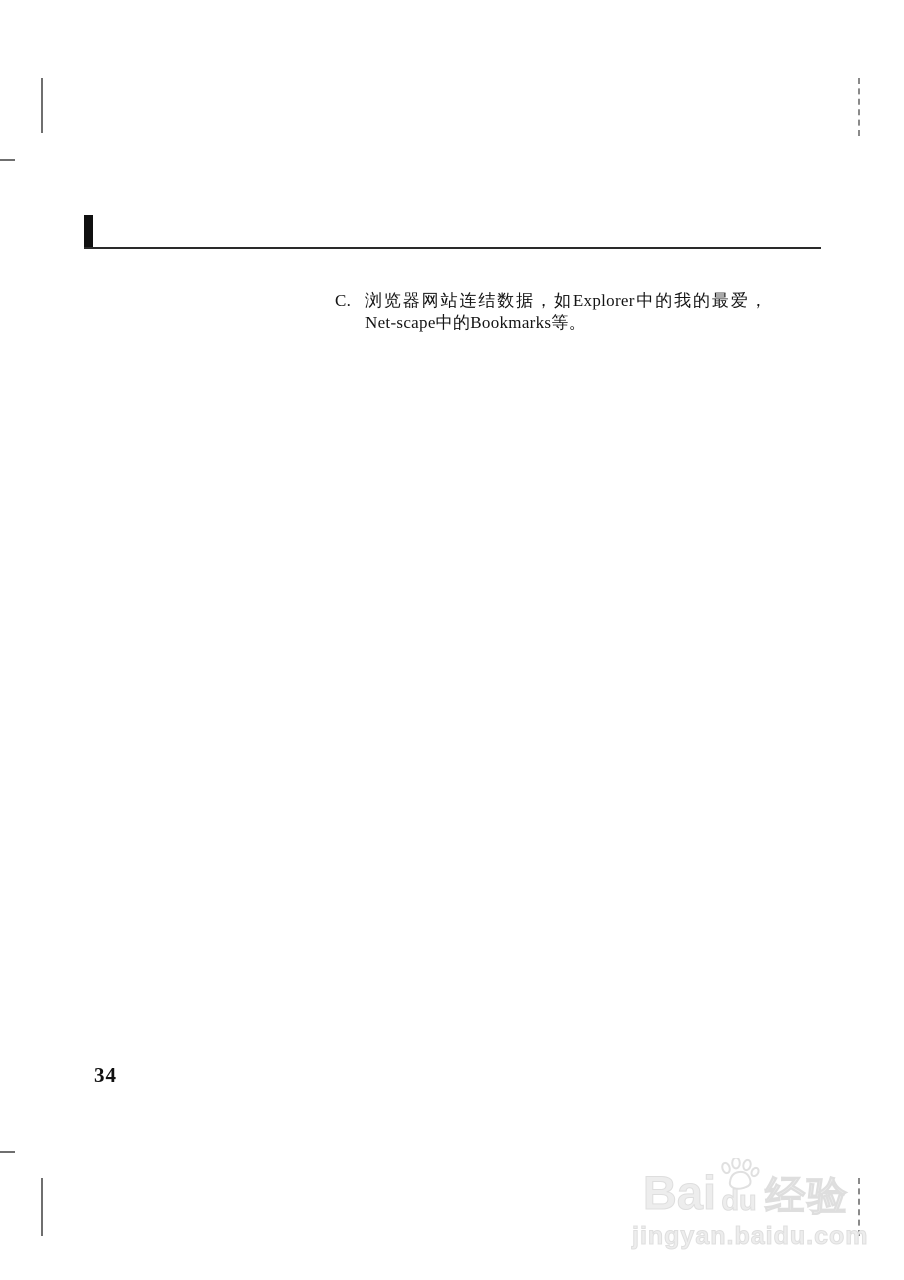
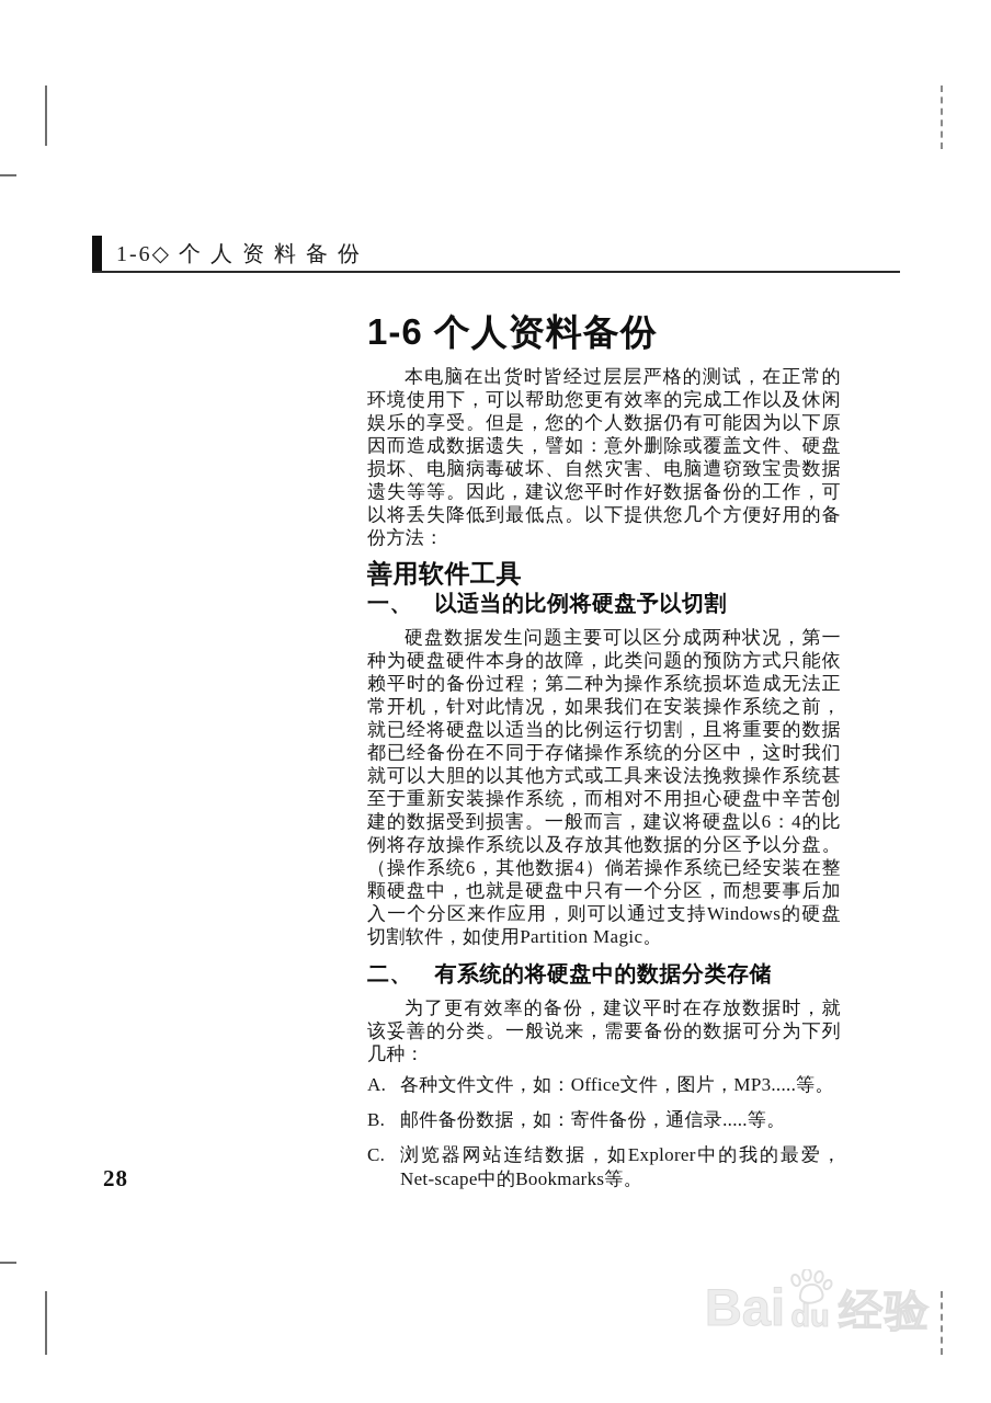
+ 1-6◇ 个 人 资 料 备 份
+ 1-6 个人资料备份
+ 本电脑在出货时皆经过层层严格的测试，在正常的环境使用下，可以帮助您更有效率的完成工作以及休闲娱乐的享受。但是，您的个人数据仍有可能因为以下原因而造成数据遗失，譬如：意外删除或覆盖文件、硬盘损坏、电脑病毒破坏、自然灾害、电脑遭窃致宝贵数据遗失等等。因此，建议您平时作好数据备份的工作，可以将丢失降低到最低点。以下提供您几个方便好用的备份方法：
+ 善用软件工具
+ 一、 以适当的比例将硬盘予以切割
+ 硬盘数据发生问题主要可以区分成两种状况，第一种为硬盘硬件本身的故障，此类问题的预防方式只能依赖平时的备份过程；第二种为操作系统损坏造成无法正常开机，针对此情况，如果我们在安装操作系统之前，就已经将硬盘以适当的比例运行切割，且将重要的数据都已经备份在不同于存储操作系统的分区中，这时我们就可以大胆的以其他方式或工具来设法挽救操作系统甚至于重新安装操作系统，而相对不用担心硬盘中辛苦创建的数据受到损害。一般而言，建议将硬盘以6：4的比例将存放操作系统以及存放其他数据的分区予以分盘。（操作系统6，其他数据4）倘若操作系统已经安装在整颗硬盘中，也就是硬盘中只有一个分区，而想要事后加入一个分区来作应用，则可以通过支持Windows的硬盘切割软件，如使用Partition Magic。
+ 二、 有系统的将硬盘中的数据分类存储
+ 为了更有效率的备份，建议平时在存放数据时，就该妥善的分类。一般说来，需要备份的数据可分为下列几种：
+ A.
+ 各种文件文件，如：Office文件，图片，MP3.....等。
+ B.
+ 邮件备份数据，如：寄件备份，通信录.....等。
  C.
  浏览器网站连结数据，如Explorer中的我的最爱，Net-scape中的Bookmarks等。
- 34
+ 28
  Bai
  du
  经验
- jingyan.baidu.com
